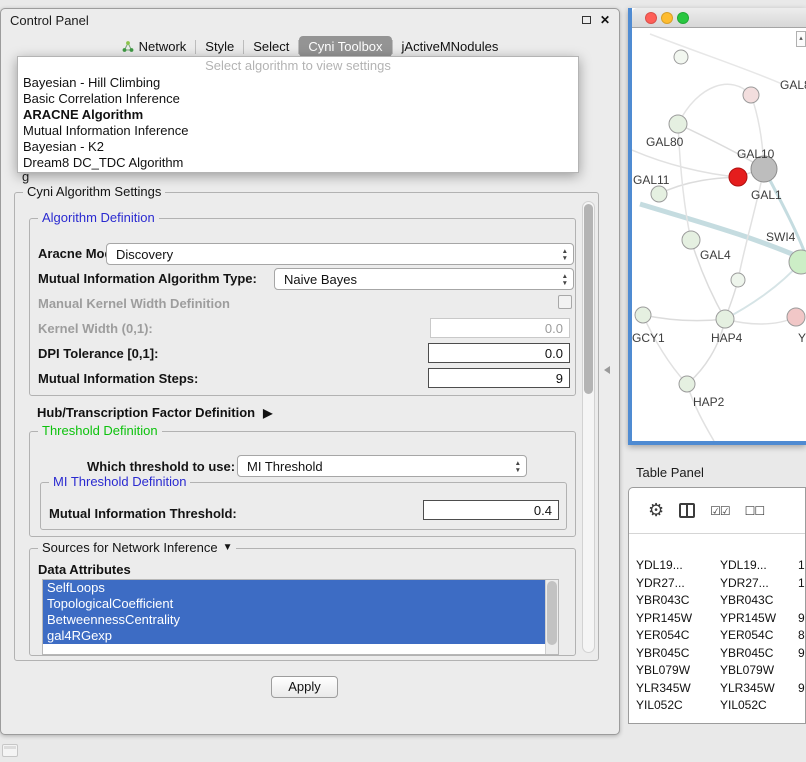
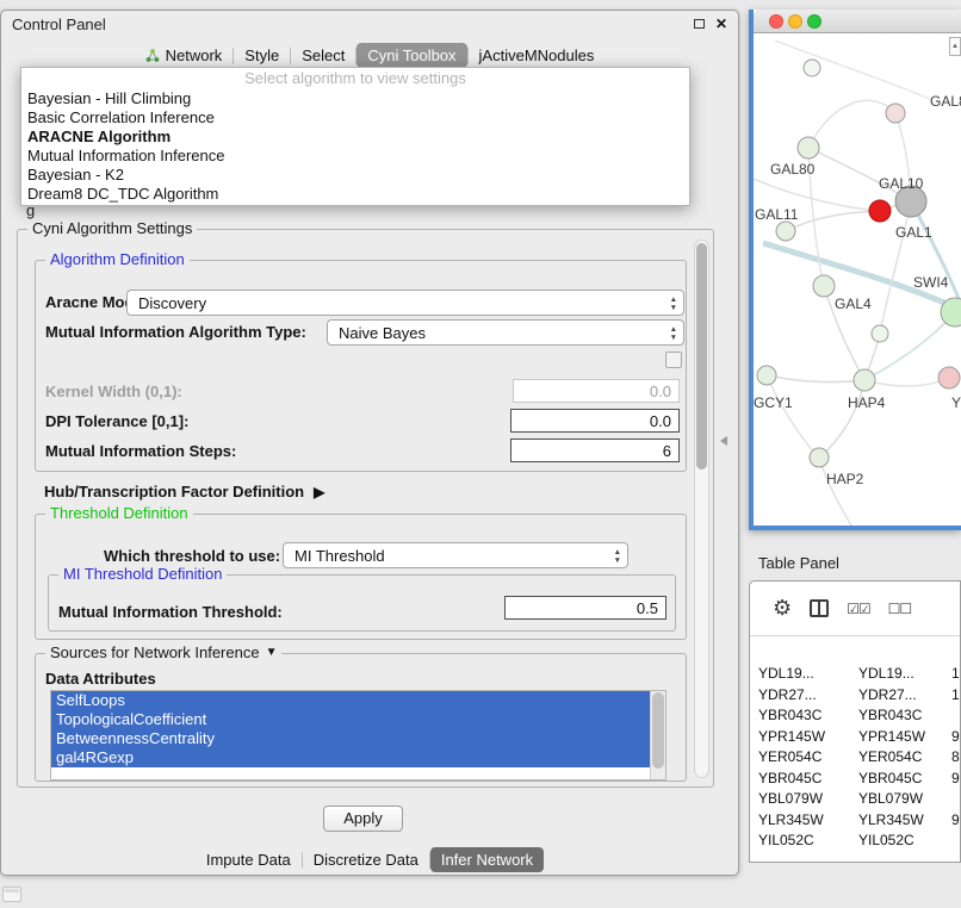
  Control Panel
  ✕
  Network
  Style
  Select
  Cyni Toolbox
  jActiveMNodules
  g
  Select algorithm to view settings
  Bayesian - Hill Climbing
  Basic Correlation Inference
  ARACNE Algorithm
  Mutual Information Inference
  Bayesian - K2
  Dream8 DC_TDC Algorithm
  Cyni Algorithm Settings
  Algorithm Definition
  Aracne Mo
  Discovery
  Mutual Information Algorithm Type:
  Naive Bayes
- Manual Kernel Width Definition
  Kernel Width (0,1):
  0.0
  DPI Tolerance [0,1]:
  0.0
  Mutual Information Steps:
- 9
+ 6
  Hub/Transcription Factor Definition
  ▶
  Threshold Definition
  Which threshold to use:
  MI Threshold
  MI Threshold Definition
  Mutual Information Threshold:
- 0.4
+ 0.5
  Sources for Network Inference
  ▼
  Data Attributes
  SelfLoops
  TopologicalCoefficient
  BetweennessCentrality
  gal4RGexp
  Apply
+ Impute Data
+ Discretize Data
+ Infer Network
  GAL
  GAL80
  GAL10
  GAL11
  GAL1
  SWI4
  GAL4
  GCY1
  HAP4
  Y
  HAP2
  Table Panel
  ⚙
  ☑☑
  ☐☐
  YDL19...
  YDL19...
  YDR27...
  YDR27...
  YBR043C
  YBR043C
  YPR145W
  YPR145W
  YER054C
  YER054C
  YBR045C
  YBR045C
  YBL079W
  YBL079W
  YLR345W
  YLR345W
  YIL052C
  YIL052C
